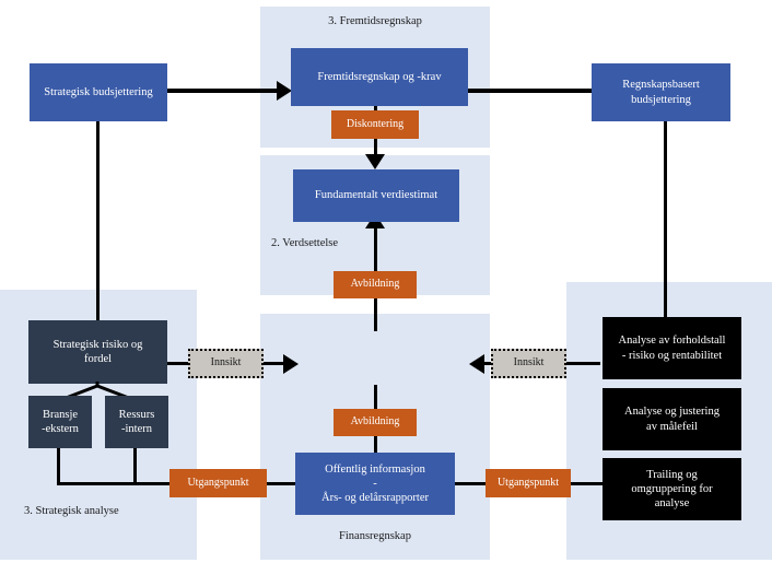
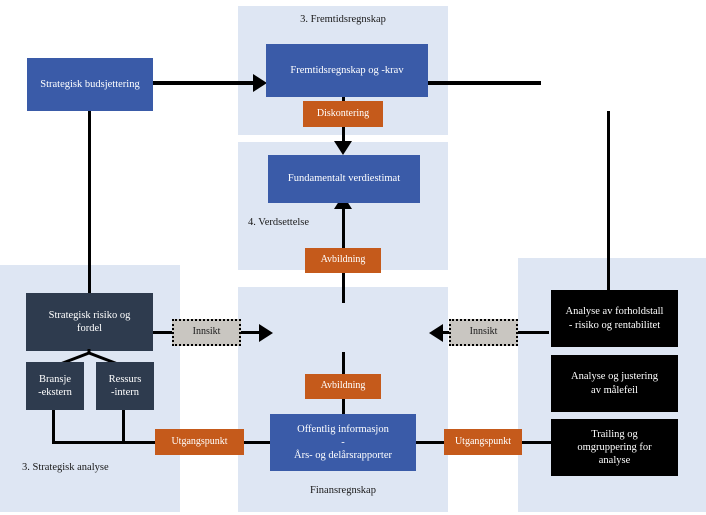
  3. Fremtidsregnskap
- 2. Verdsettelse
+ 4. Verdsettelse
  3. Strategisk analyse
  Finansregnskap
  Strategisk budsjettering
  Fremtidsregnskap og -krav
- Regnskapsbasert
- budsjettering
  Diskontering
  Fundamentalt verdiestimat
  Avbildning
  Strategisk risiko og
  fordel
  Bransje
  -ekstern
  Ressurs
  -intern
  Innsikt
  Innsikt
  Avbildning
  Offentlig informasjon
  -
  Års- og delårsrapporter
  Utgangspunkt
  Utgangspunkt
  Analyse av forholdstall
  - risiko og rentabilitet
  Analyse og justering
  av målefeil
  Trailing og
  omgruppering for
  analyse
